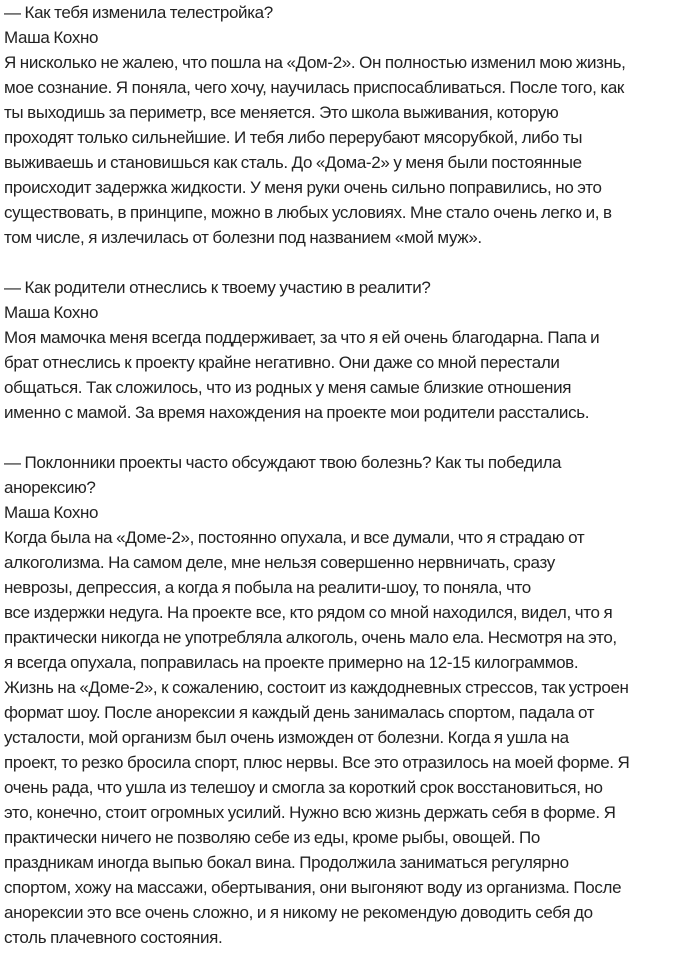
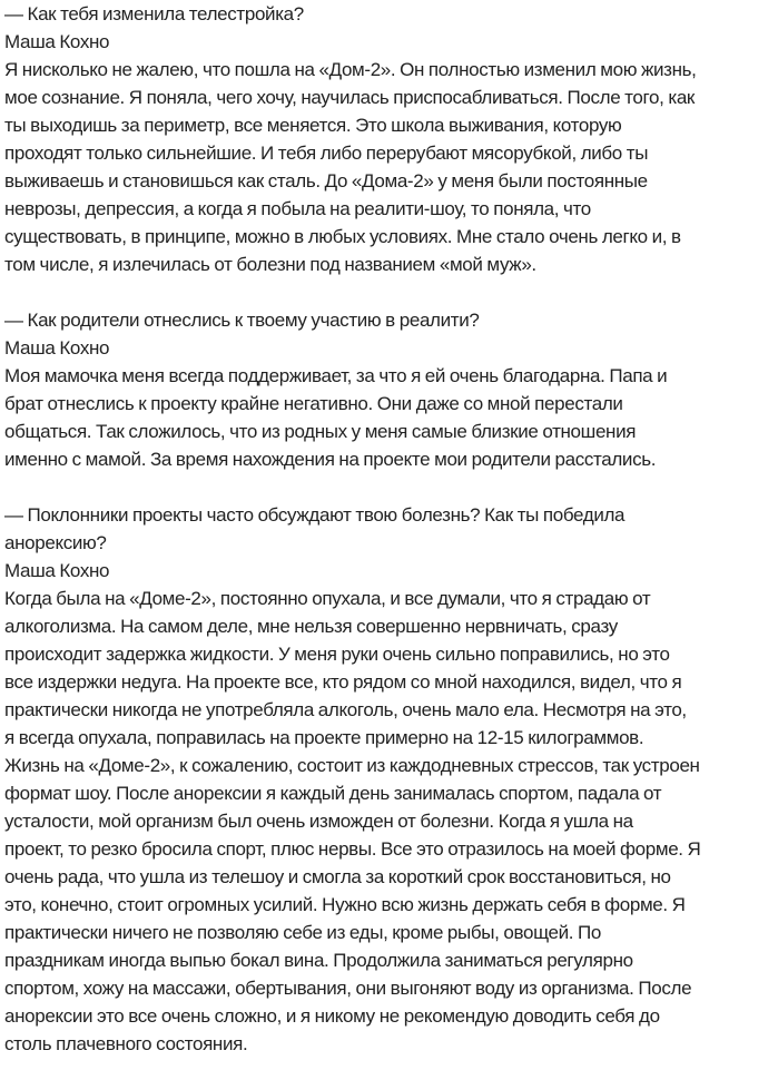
  — Как тебя изменила телестройка?
  Маша Кохно
  Я нисколько не жалею, что пошла на «Дом-2». Он полностью изменил мою жизнь,
  мое сознание. Я поняла, чего хочу, научилась приспосабливаться. После того, как
  ты выходишь за периметр, все меняется. Это школа выживания, которую
  проходят только сильнейшие. И тебя либо перерубают мясорубкой, либо ты
  выживаешь и становишься как сталь. До «Дома-2» у меня были постоянные
- происходит задержка жидкости. У меня руки очень сильно поправились, но это
+ неврозы, депрессия, а когда я побыла на реалити-шоу, то поняла, что
  существовать, в принципе, можно в любых условиях. Мне стало очень легко и, в
  том числе, я излечилась от болезни под названием «мой муж».
  — Как родители отнеслись к твоему участию в реалити?
  Маша Кохно
  Моя мамочка меня всегда поддерживает, за что я ей очень благодарна. Папа и
  брат отнеслись к проекту крайне негативно. Они даже со мной перестали
  общаться. Так сложилось, что из родных у меня самые близкие отношения
  именно с мамой. За время нахождения на проекте мои родители расстались.
  — Поклонники проекты часто обсуждают твою болезнь? Как ты победила
  анорексию?
  Маша Кохно
  Когда была на «Доме-2», постоянно опухала, и все думали, что я страдаю от
  алкоголизма. На самом деле, мне нельзя совершенно нервничать, сразу
- неврозы, депрессия, а когда я побыла на реалити-шоу, то поняла, что
+ происходит задержка жидкости. У меня руки очень сильно поправились, но это
  все издержки недуга. На проекте все, кто рядом со мной находился, видел, что я
  практически никогда не употребляла алкоголь, очень мало ела. Несмотря на это,
  я всегда опухала, поправилась на проекте примерно на 12-15 килограммов.
  Жизнь на «Доме-2», к сожалению, состоит из каждодневных стрессов, так устроен
  формат шоу. После анорексии я каждый день занималась спортом, падала от
  усталости, мой организм был очень изможден от болезни. Когда я ушла на
  проект, то резко бросила спорт, плюс нервы. Все это отразилось на моей форме. Я
  очень рада, что ушла из телешоу и смогла за короткий срок восстановиться, но
  это, конечно, стоит огромных усилий. Нужно всю жизнь держать себя в форме. Я
  практически ничего не позволяю себе из еды, кроме рыбы, овощей. По
  праздникам иногда выпью бокал вина. Продолжила заниматься регулярно
  спортом, хожу на массажи, обертывания, они выгоняют воду из организма. После
  анорексии это все очень сложно, и я никому не рекомендую доводить себя до
  столь плачевного состояния.
